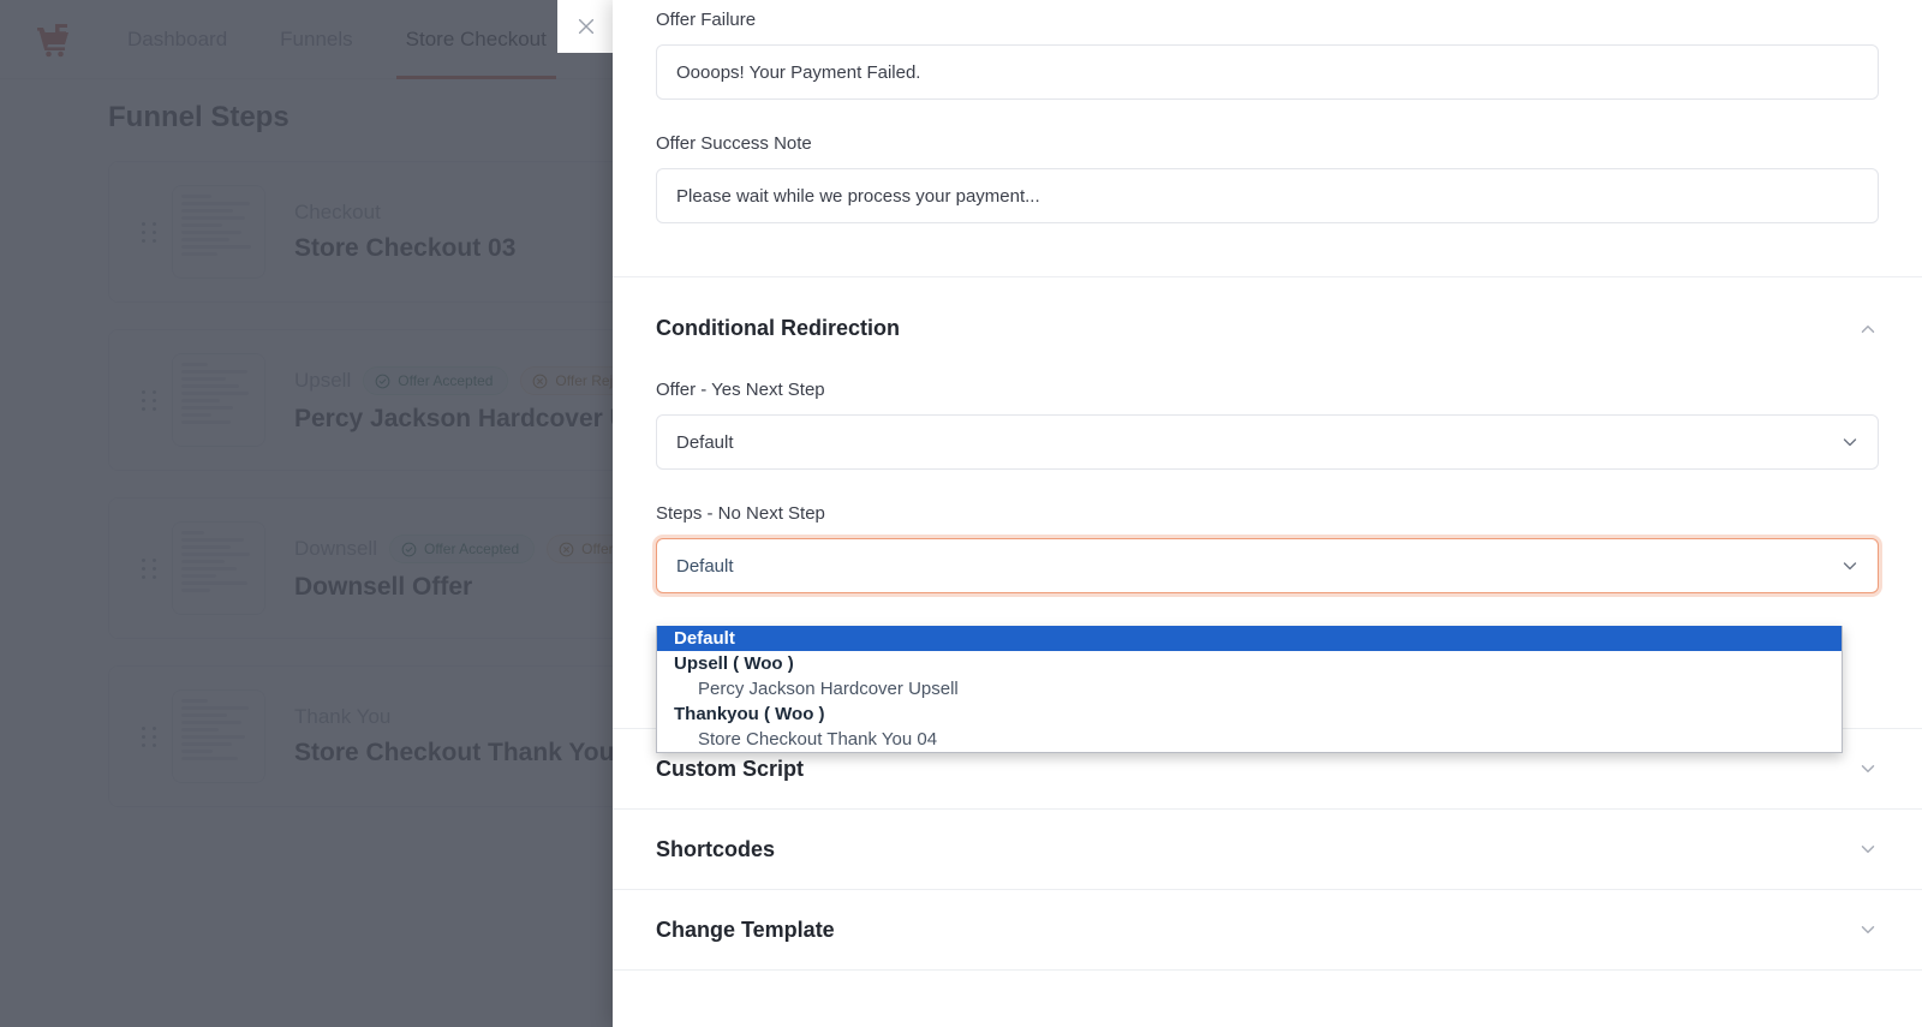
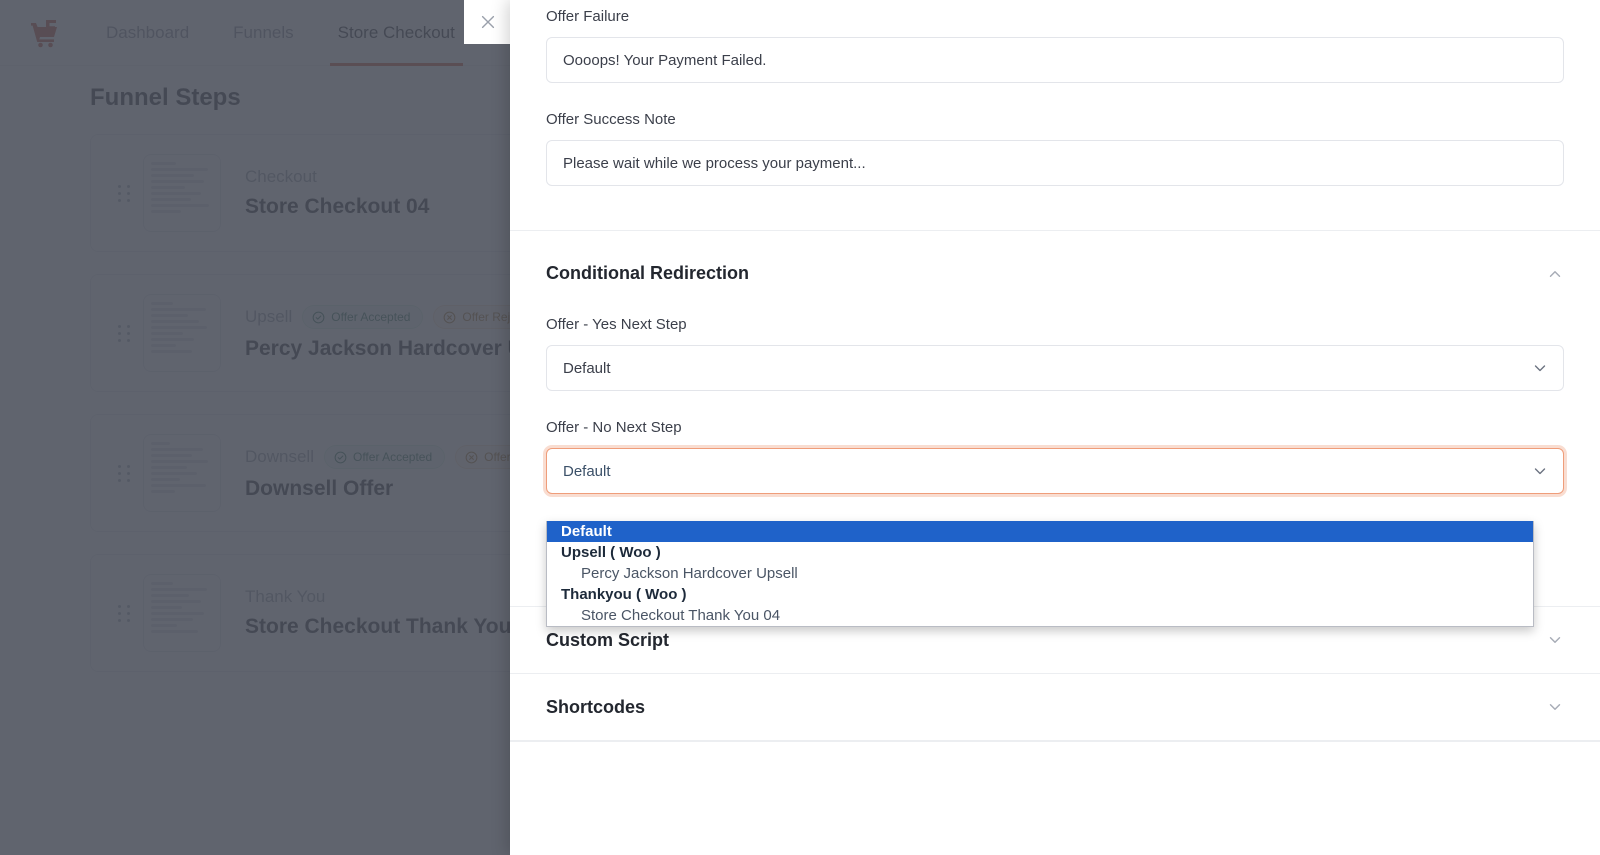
  Store Checkout
  Funnel Steps
- Store Checkout 03
+ Store Checkout 04
  Offer Accepted
  Percy Jackson Hardcover
  Downsell Offer
  Store Checkout Thank You
  Offer Failure
  Oooops! Your Payment Failed.
  Offer Success Note
  Please wait while we process your payment...
  Conditional Redirection
  Offer - Yes Next Step
  Default
- Steps - No Next Step
+ Offer - No Next Step
  Default
  Custom Script
  Shortcodes
- Change Template
  Default
  Upsell ( Woo )
  Percy Jackson Hardcover Upsell
  Thankyou ( Woo )
  Store Checkout Thank You 04
